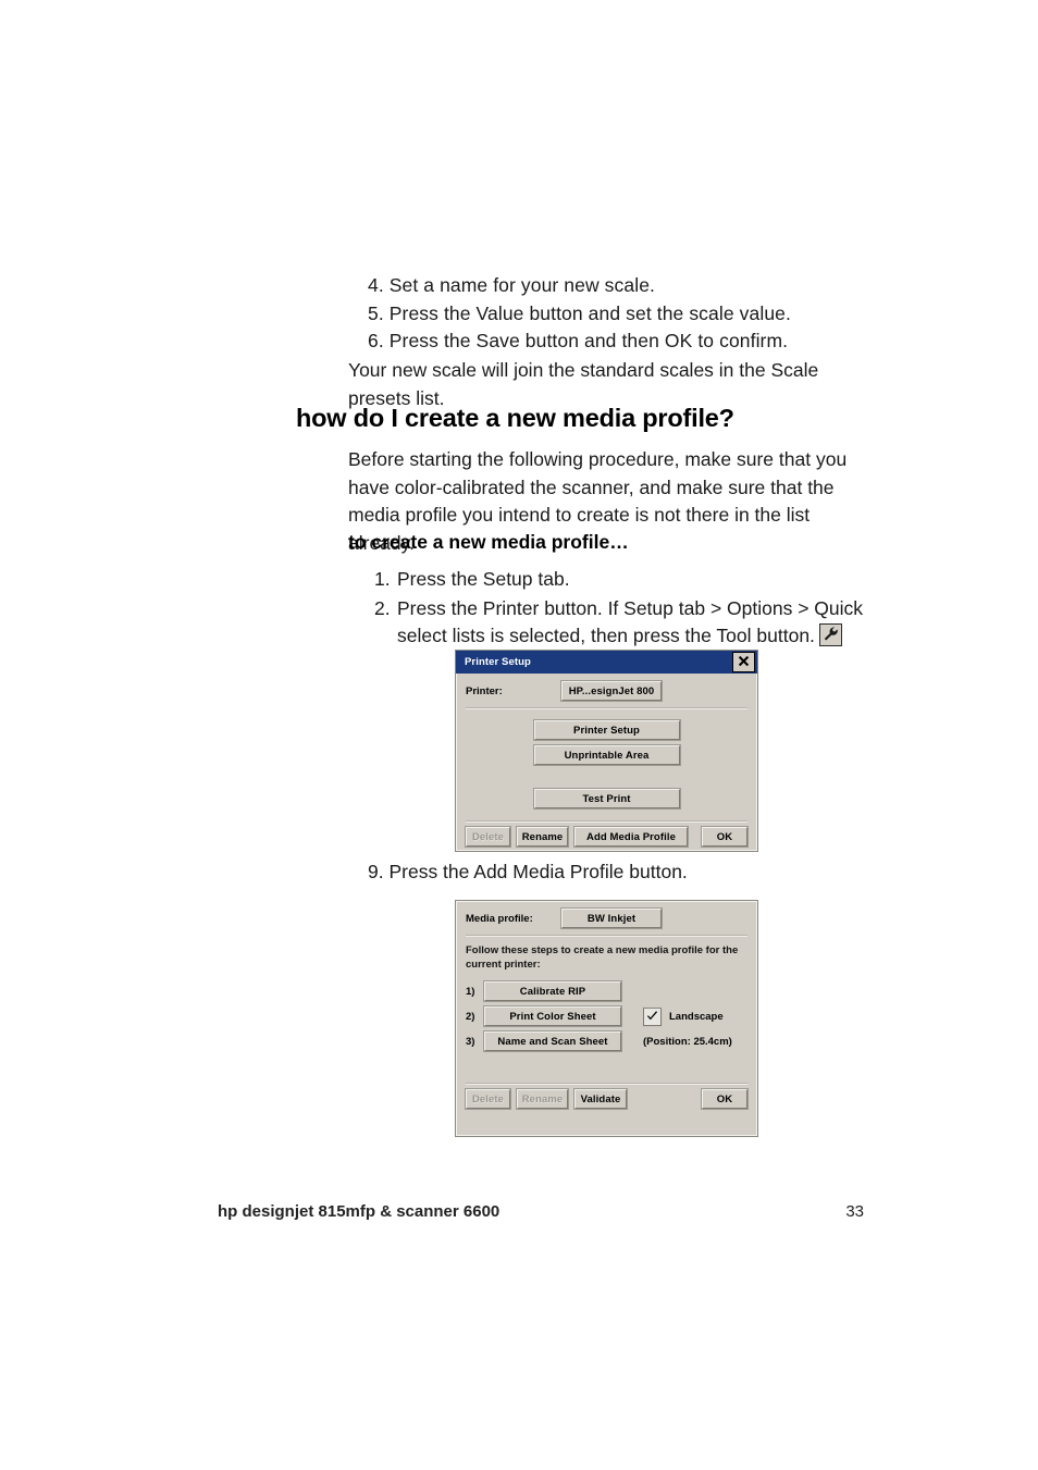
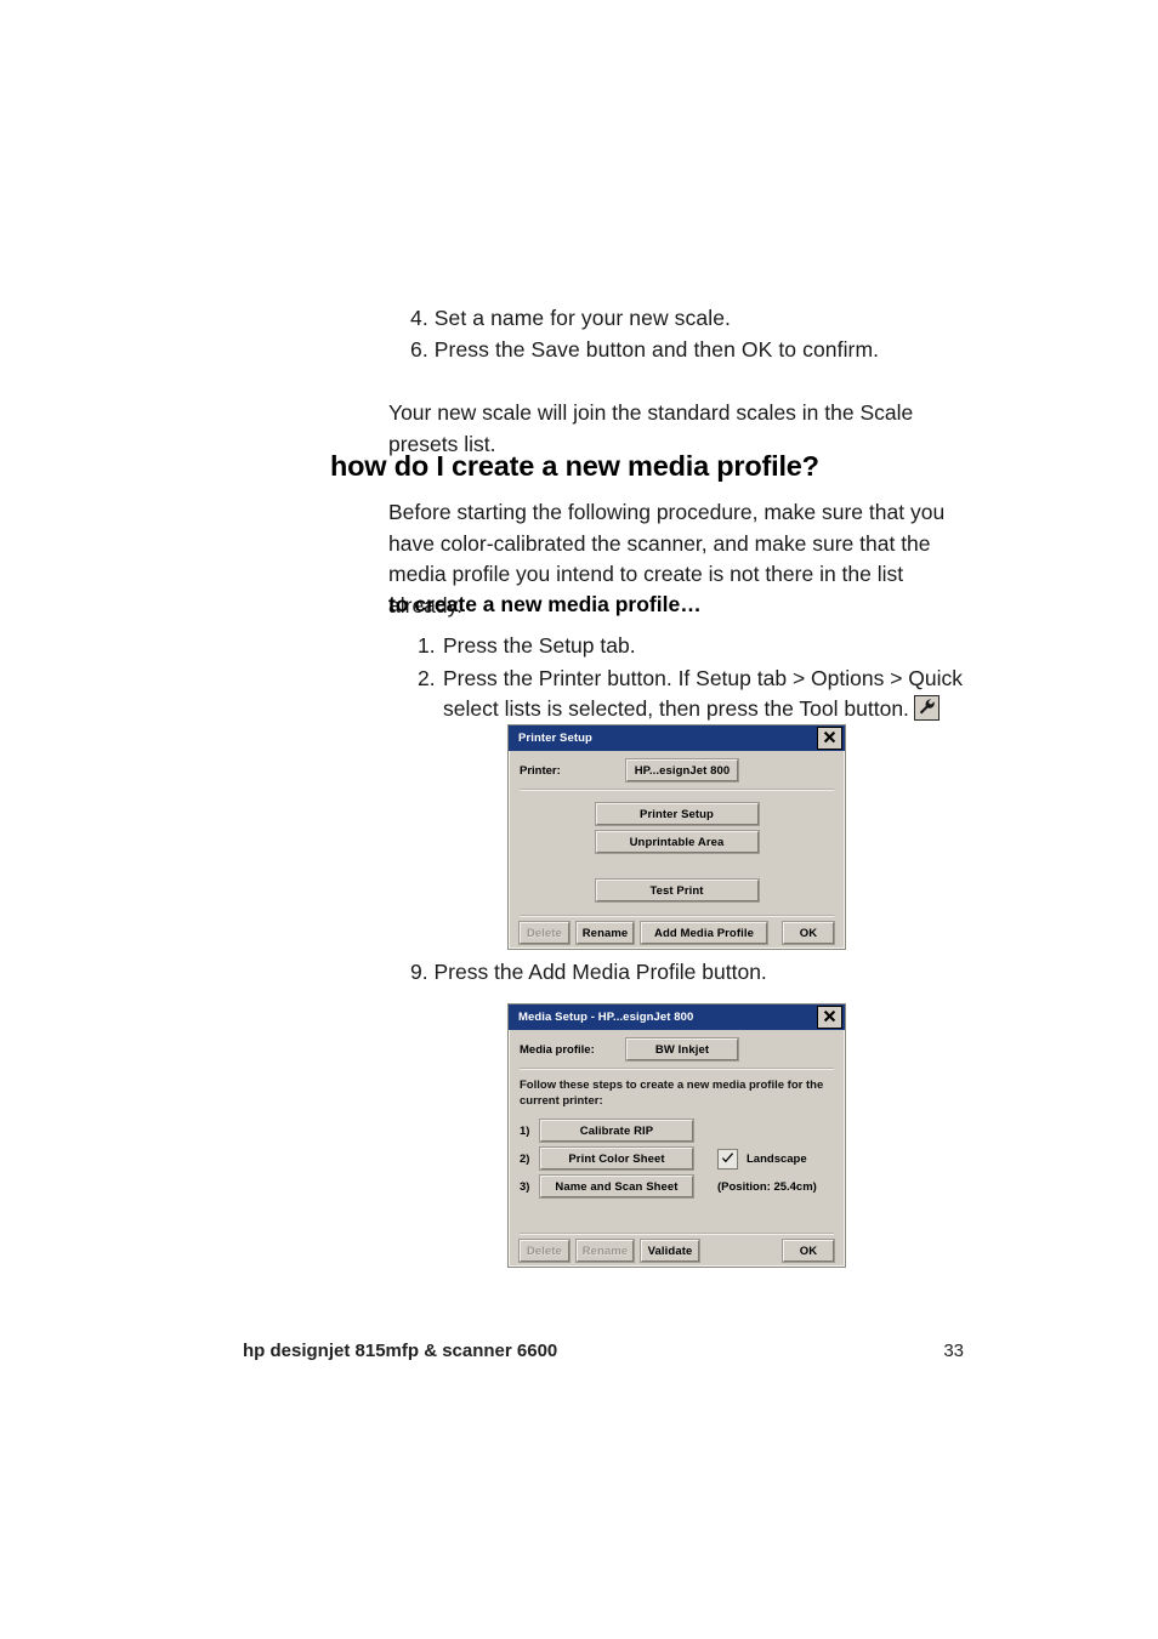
  4. Set a name for your new scale.
- 5. Press the Value button and set the scale value.
  6. Press the Save button and then OK to confirm.
  Your new scale will join the standard scales in the Scale presets list.
  how do I create a new media profile?
  Before starting the following procedure, make sure that you have color-calibrated the scanner, and make sure that the media profile you intend to create is not there in the list already.
  to create a new media profile…
  1.
  Press the Setup tab.
  2.
  Press the Printer button. If Setup tab > Options > Quick select lists is selected, then press the Tool button.
  Printer Setup
  Printer:
  HP...esignJet 800
  Printer Setup
  Unprintable Area
  Test Print
  Delete
  Rename
  Add Media Profile
  OK
  9. Press the Add Media Profile button.
+ Media Setup - HP...esignJet 800
  Media profile:
  BW Inkjet
  Follow these steps to create a new media profile for the current printer:
  1)
  Calibrate RIP
  2)
  Print Color Sheet
  Landscape
  3)
  Name and Scan Sheet
  (Position: 25.4cm)
  Delete
  Rename
  Validate
  OK
  hp designjet 815mfp & scanner 6600
  33
